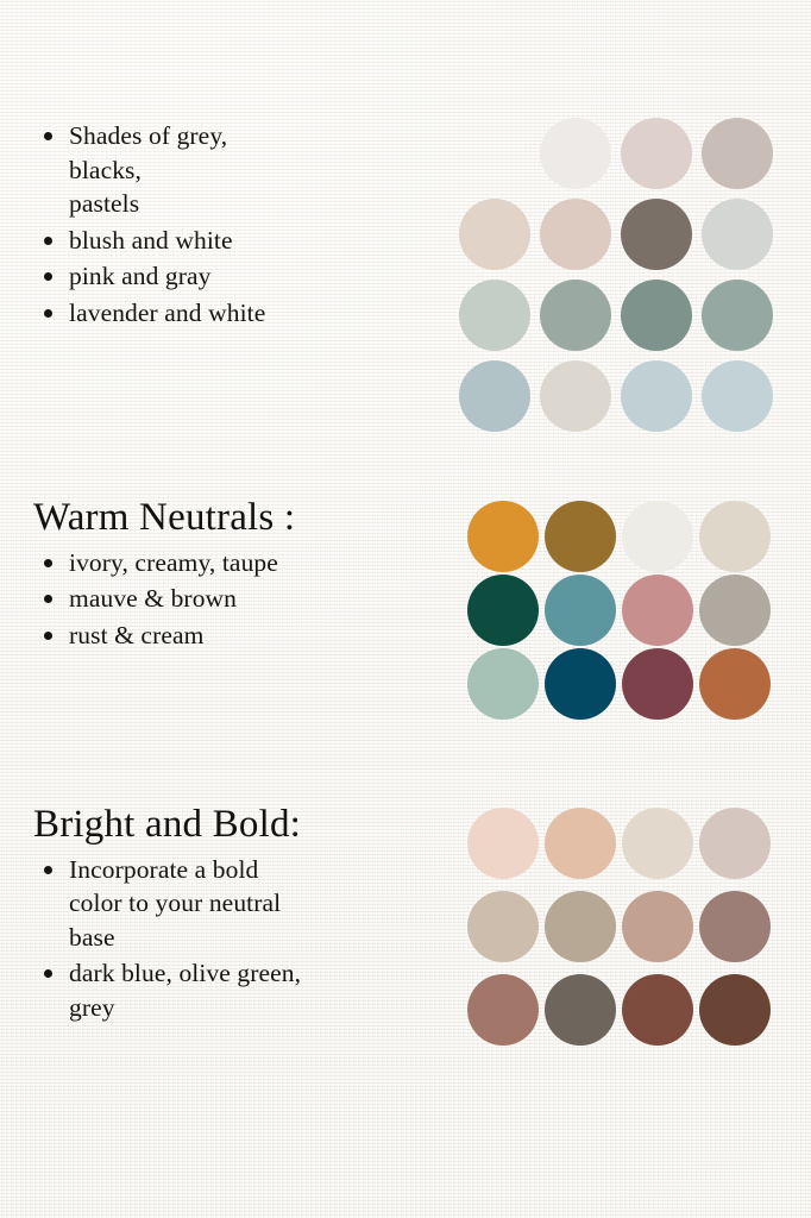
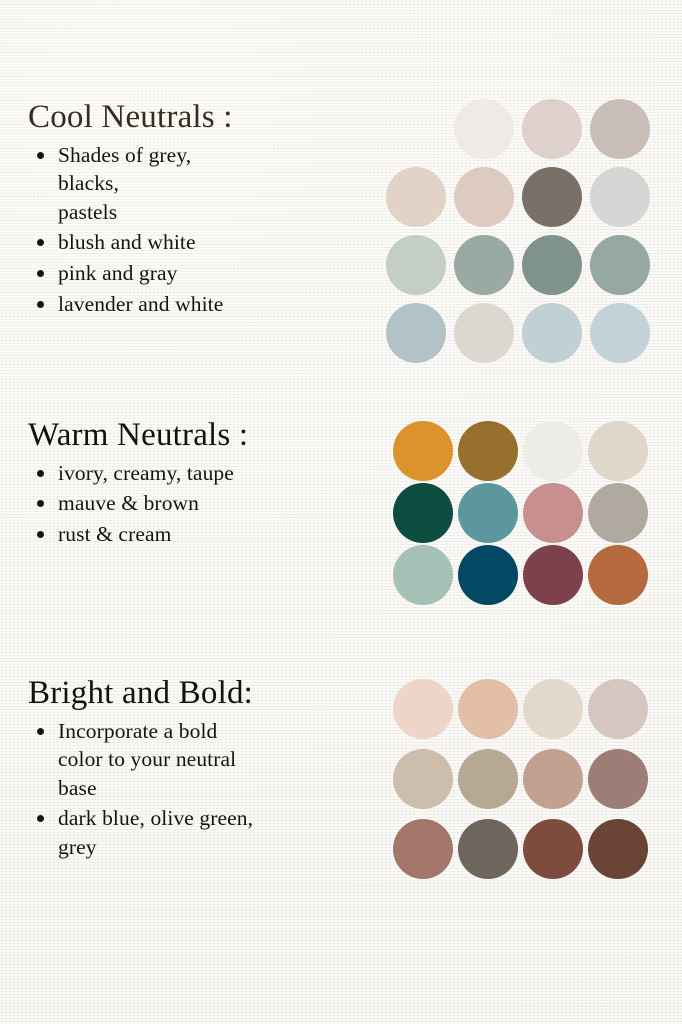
+ Cool Neutrals :
  Shades of grey,
  blacks,
  pastels
  blush and white
  pink and gray
  lavender and white
  Warm Neutrals :
  ivory, creamy, taupe
  mauve & brown
  rust & cream
  Bright and Bold:
  Incorporate a bold
  color to your neutral
  base
  dark blue, olive green,
  grey
